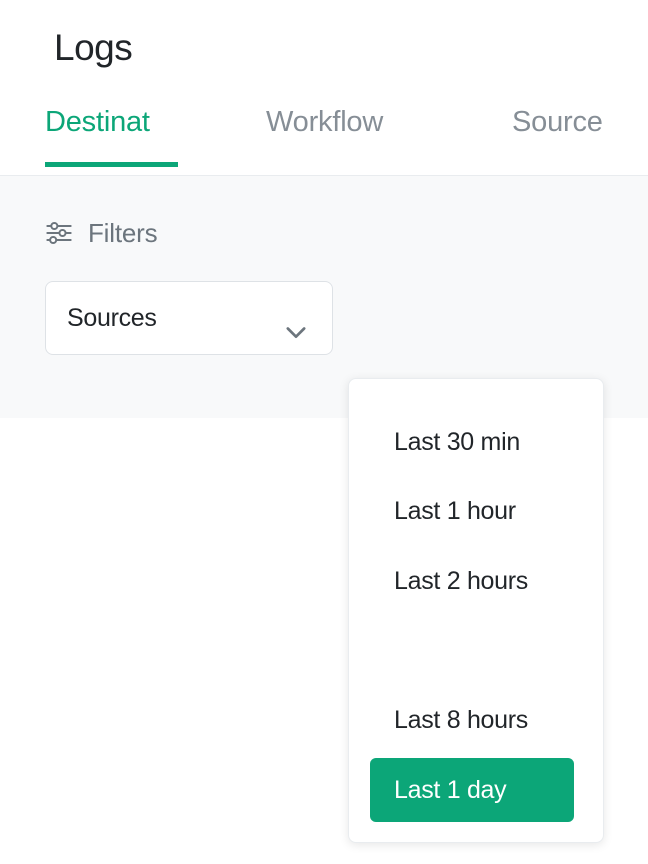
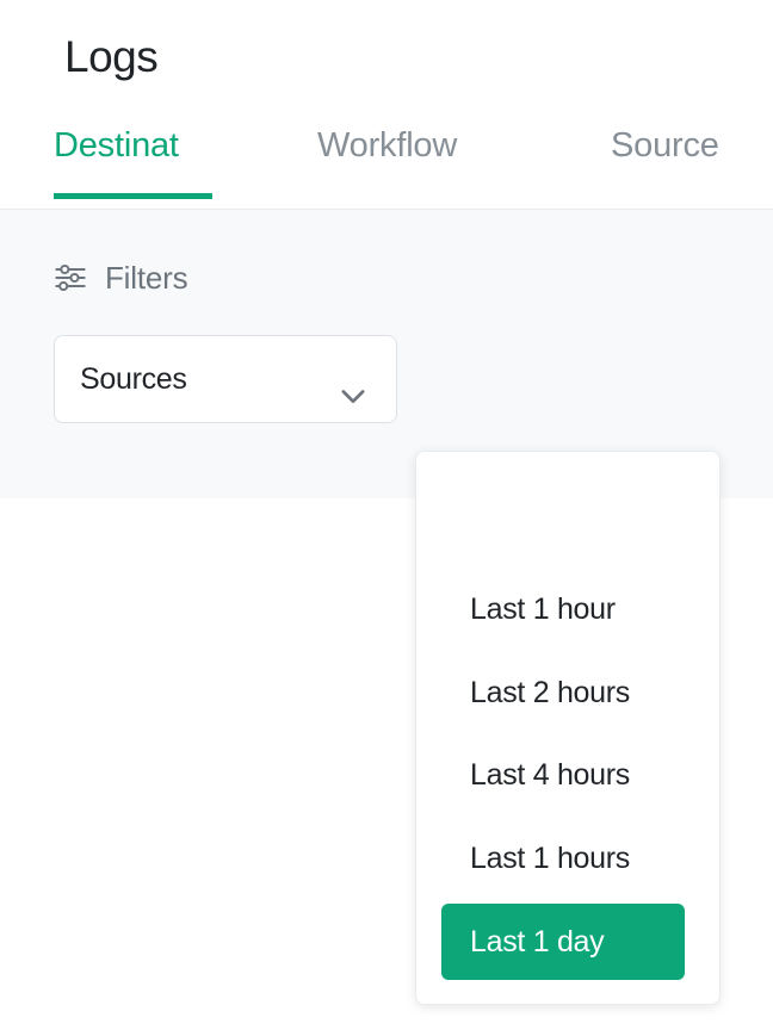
  Logs
  Destinat
  Workflow
  Source
  Filters
  Sources
- Last 30 min
  Last 1 hour
  Last 2 hours
+ Last 4 hours
- Last 8 hours
+ Last 1 hours
  Last 1 day
